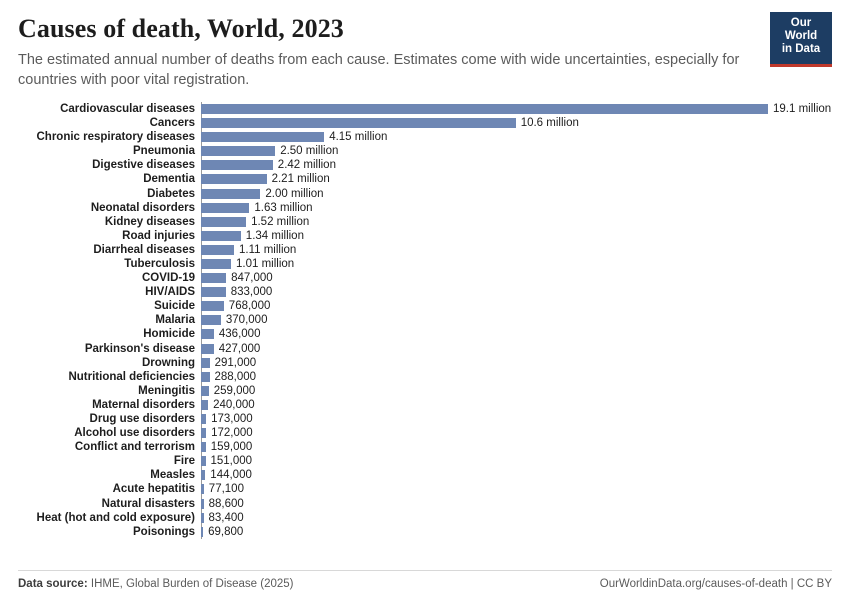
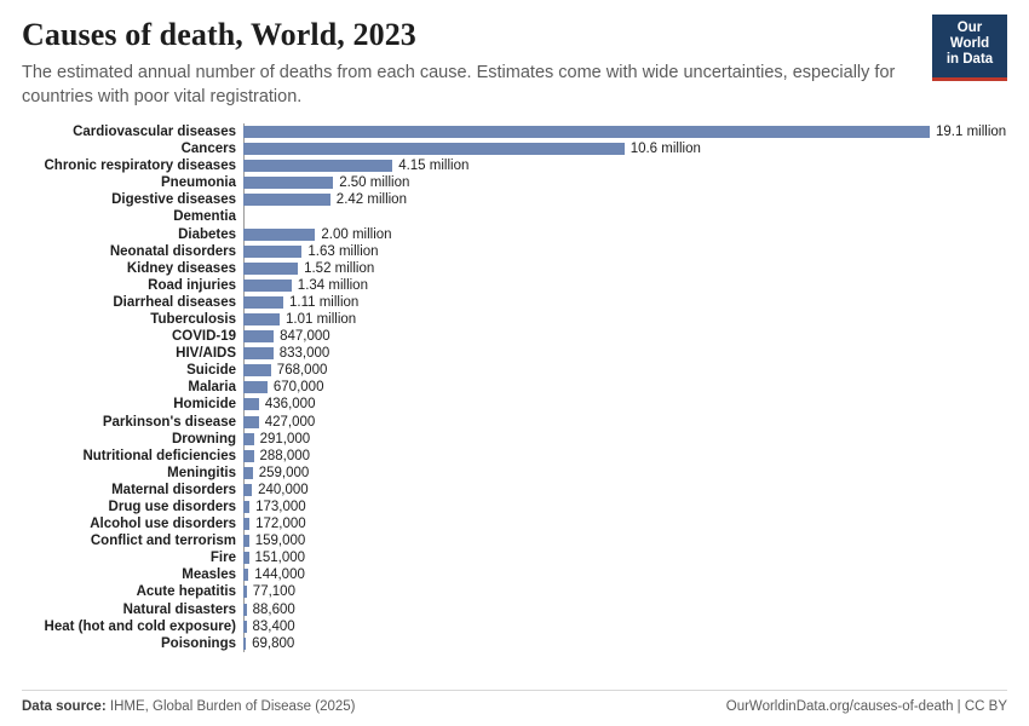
  Our World
  in Data
  Causes of death, World, 2023
  The estimated annual number of deaths from each cause. Estimates come with wide uncertainties, especially for countries with poor vital registration.
  Cardiovascular diseases
  19.1 million
  Cancers
  10.6 million
  Chronic respiratory diseases
  4.15 million
  Pneumonia
  2.50 million
  Digestive diseases
  2.42 million
  Dementia
- 2.21 million
  Diabetes
  2.00 million
  Neonatal disorders
  1.63 million
  Kidney diseases
  1.52 million
  Road injuries
  1.34 million
  Diarrheal diseases
  1.11 million
  Tuberculosis
  1.01 million
  COVID-19
  847,000
  HIV/AIDS
  833,000
  Suicide
  768,000
  Malaria
- 370,000
+ 670,000
  Homicide
  436,000
  Parkinson's disease
  427,000
  Drowning
  291,000
  Nutritional deficiencies
  288,000
  Meningitis
  259,000
  Maternal disorders
  240,000
  Drug use disorders
  173,000
  Alcohol use disorders
  172,000
  Conflict and terrorism
  159,000
  Fire
  151,000
  Measles
  144,000
  Acute hepatitis
  77,100
  Natural disasters
  88,600
  Heat (hot and cold exposure)
  83,400
  Poisonings
  69,800
  Data source: IHME, Global Burden of Disease (2025)
  OurWorldinData.org/causes-of-death | CC BY
